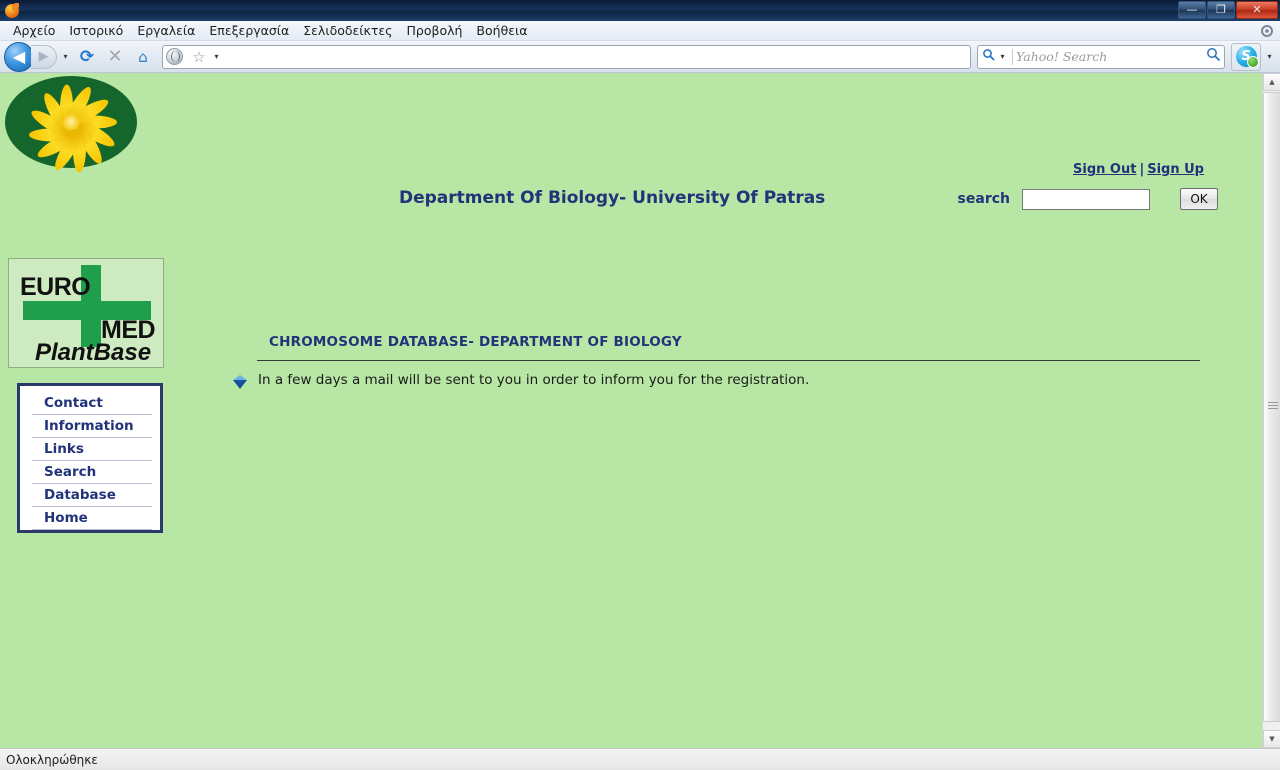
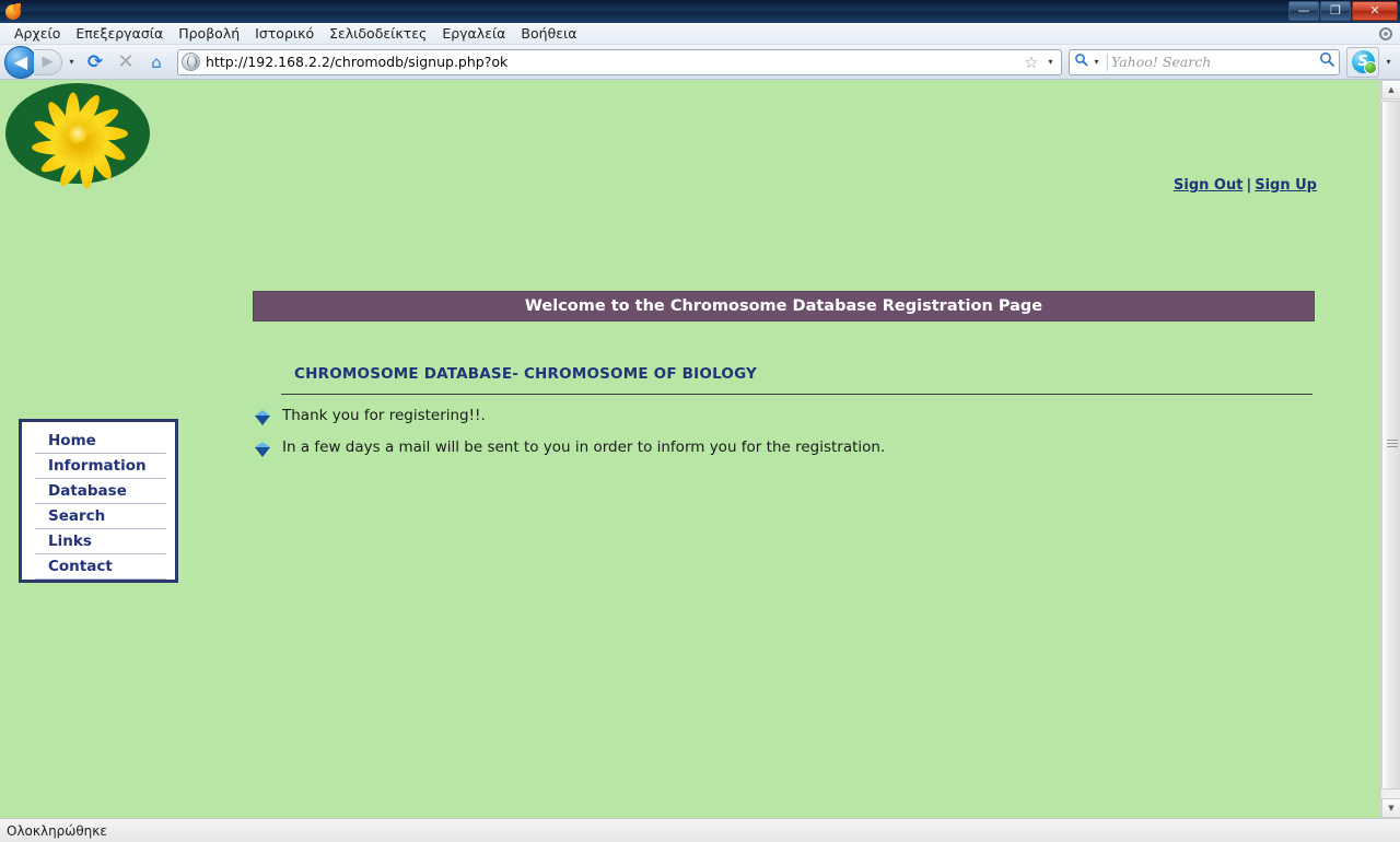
  —
  ❐
  ✕
  Αρχείο
- Ιστορικό
+ Επεξεργασία
- Εργαλεία
+ Προβολή
- Επεξεργασία
+ Ιστορικό
  Σελιδοδείκτες
- Προβολή
+ Εργαλεία
  Βοήθεια
  ◀
  ▶
  ▾
  ⟳
  ✕
  ⌂
+ http://192.168.2.2/chromodb/signup.php?ok
  ☆
  ▾
  ▾
  Yahoo! Search
  S
  ▾
- Department Of Biology- University Of Patras
  Sign Out | Sign Up
- search
- OK
- EURO
- MED
- PlantBase
- Contact
+ Home
  Information
- Links
+ Database
  Search
- Database
+ Links
- Home
+ Contact
+ Welcome to the Chromosome Database Registration Page
- CHROMOSOME DATABASE- DEPARTMENT OF BIOLOGY
+ CHROMOSOME DATABASE- CHROMOSOME OF BIOLOGY
+ Thank you for registering!!.
  In a few days a mail will be sent to you in order to inform you for the registration.
  ▲
  ▼
  Ολοκληρώθηκε
